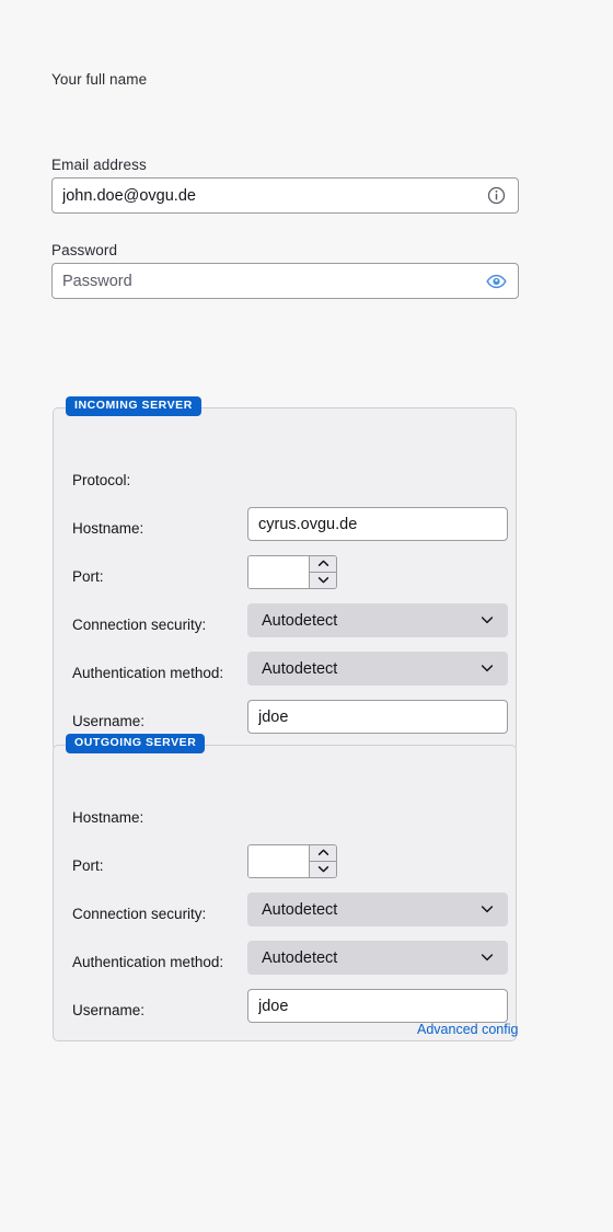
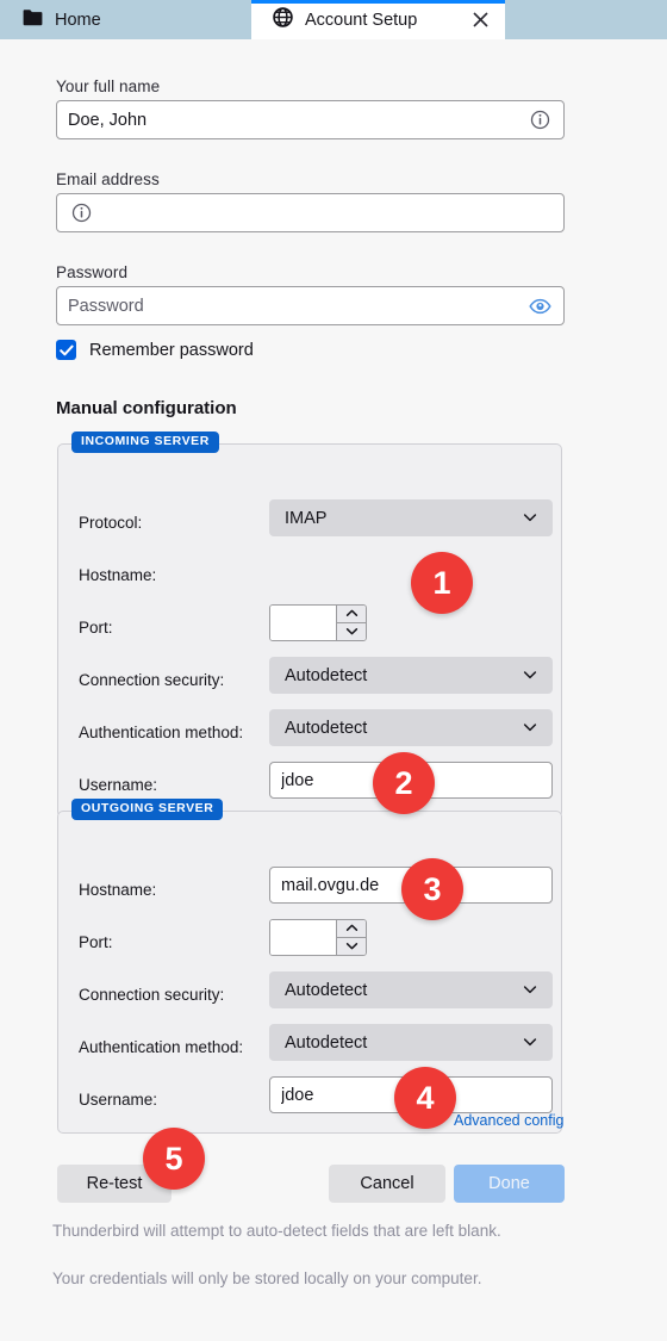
+ Home
+ Account Setup
  Your full name
+ Doe, John
  Email address
- john.doe@ovgu.de
  Password
  Password
+ Remember password
+ Manual configuration
  INCOMING SERVER
  Protocol:
+ IMAP
  Hostname:
- cyrus.ovgu.de
  Port:
  Connection security:
  Autodetect
  Authentication method:
  Autodetect
  Username:
  jdoe
  OUTGOING SERVER
  Hostname:
+ mail.ovgu.de
  Port:
  Connection security:
  Autodetect
  Authentication method:
  Autodetect
  Username:
  jdoe
  Advanced config
+ Re-test
+ Cancel
+ Done
+ Thunderbird will attempt to auto-detect fields that are left blank.
+ Your credentials will only be stored locally on your computer.
+ 1
+ 2
+ 3
+ 4
+ 5
